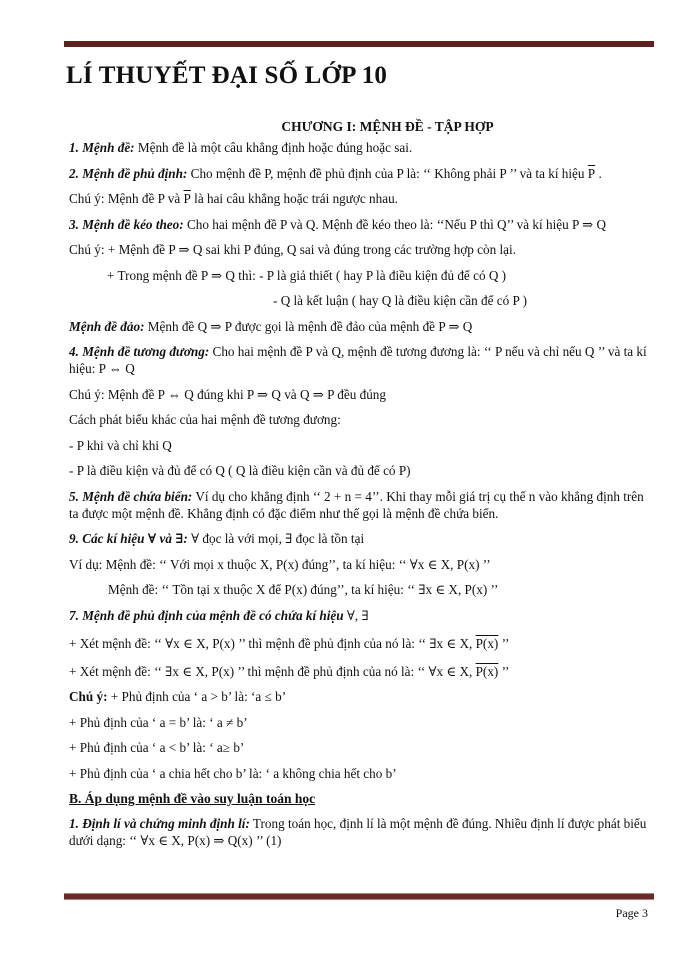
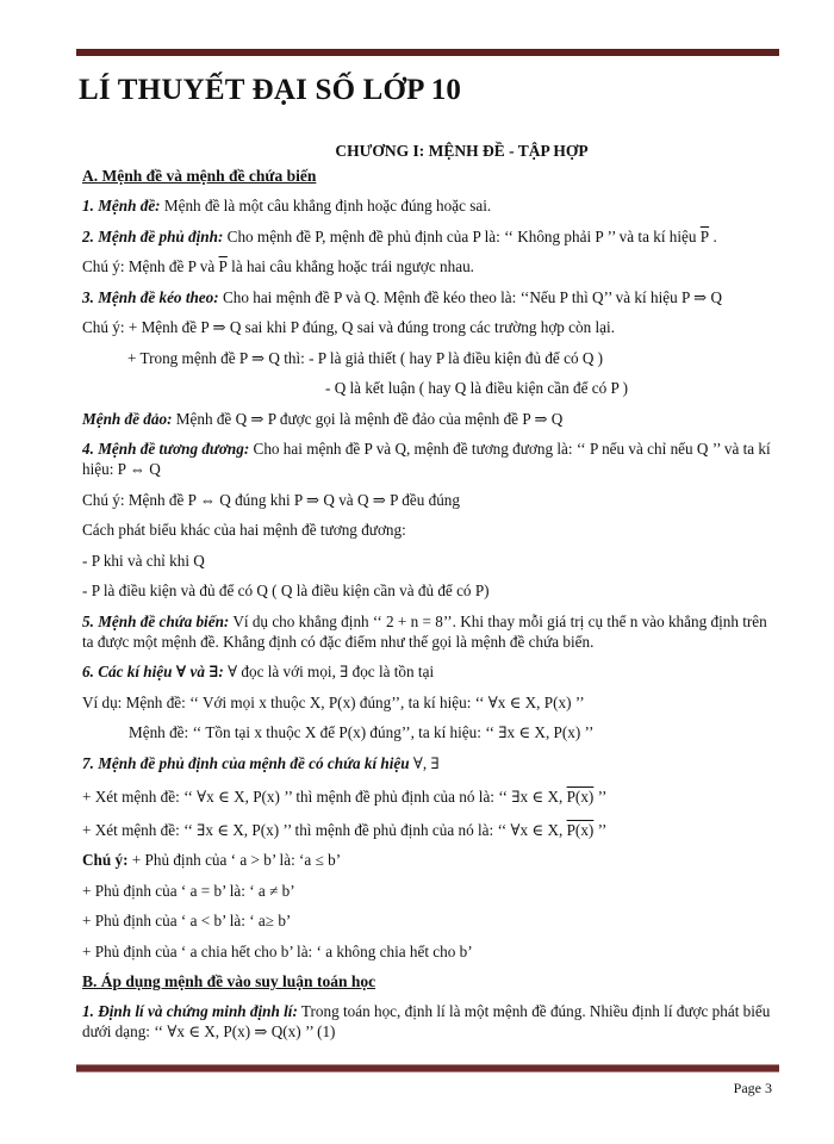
  LÍ THUYẾT ĐẠI SỐ LỚP 10
  CHƯƠNG I: MỆNH ĐỀ - TẬP HỢP
+ A. Mệnh đề và mệnh đề chứa biến
  1. Mệnh đề: Mệnh đề là một câu khẳng định hoặc đúng hoặc sai.
  2. Mệnh đề phủ định: Cho mệnh đề P, mệnh đề phủ định của P là: ‘‘ Không phải P ’’ và ta kí hiệu P .
  Chú ý: Mệnh đề P và P là hai câu khẳng hoặc trái ngược nhau.
  3. Mệnh đề kéo theo: Cho hai mệnh đề P và Q. Mệnh đề kéo theo là: ‘‘Nếu P thì Q’’ và kí hiệu P ⇒ Q
  Chú ý: + Mệnh đề P ⇒ Q sai khi P đúng, Q sai và đúng trong các trường hợp còn lại.
  + Trong mệnh đề P ⇒ Q thì: - P là giả thiết ( hay P là điều kiện đủ để có Q )
  - Q là kết luận ( hay Q là điều kiện cần để có P )
  Mệnh đề đảo: Mệnh đề Q ⇒ P được gọi là mệnh đề đảo của mệnh đề P ⇒ Q
  4. Mệnh đề tương đương: Cho hai mệnh đề P và Q, mệnh đề tương đương là: ‘‘ P nếu và chỉ nếu Q ’’ và ta kí hiệu: P ⇔ Q
  Chú ý: Mệnh đề P ⇔ Q đúng khi P ⇒ Q và Q ⇒ P đều đúng
  Cách phát biểu khác của hai mệnh đề tương đương:
  - P khi và chỉ khi Q
  - P là điều kiện và đủ để có Q ( Q là điều kiện cần và đủ để có P)
- 5. Mệnh đề chứa biến: Ví dụ cho khẳng định ‘‘ 2 + n = 4’’. Khi thay mỗi giá trị cụ thể n vào khẳng định trên ta được một mệnh đề. Khẳng định có đặc điểm như thế gọi là mệnh đề chứa biến.
+ 5. Mệnh đề chứa biến: Ví dụ cho khẳng định ‘‘ 2 + n = 8’’. Khi thay mỗi giá trị cụ thể n vào khẳng định trên ta được một mệnh đề. Khẳng định có đặc điểm như thế gọi là mệnh đề chứa biến.
- 9. Các kí hiệu ∀ và ∃: ∀ đọc là với mọi, ∃ đọc là tồn tại
+ 6. Các kí hiệu ∀ và ∃: ∀ đọc là với mọi, ∃ đọc là tồn tại
  Ví dụ: Mệnh đề: ‘‘ Với mọi x thuộc X, P(x) đúng’’, ta kí hiệu: ‘‘ ∀x ∈ X, P(x) ’’
  Mệnh đề: ‘‘ Tồn tại x thuộc X để P(x) đúng’’, ta kí hiệu: ‘‘ ∃x ∈ X, P(x) ’’
  7. Mệnh đề phủ định của mệnh đề có chứa kí hiệu ∀, ∃
  + Xét mệnh đề: ‘‘ ∀x ∈ X, P(x) ’’ thì mệnh đề phủ định của nó là: ‘‘ ∃x ∈ X, P(x) ’’
  + Xét mệnh đề: ‘‘ ∃x ∈ X, P(x) ’’ thì mệnh đề phủ định của nó là: ‘‘ ∀x ∈ X, P(x) ’’
  Chú ý: + Phủ định của ‘ a > b’ là: ‘a ≤ b’
  + Phủ định của ‘ a = b’ là: ‘ a ≠ b’
  + Phủ định của ‘ a < b’ là: ‘ a≥ b’
  + Phủ định của ‘ a chia hết cho b’ là: ‘ a không chia hết cho b’
  B. Áp dụng mệnh đề vào suy luận toán học
  1. Định lí và chứng minh định lí: Trong toán học, định lí là một mệnh đề đúng. Nhiều định lí được phát biểu dưới dạng: ‘‘ ∀x ∈ X, P(x) ⇒ Q(x) ’’ (1)
  Page 3
